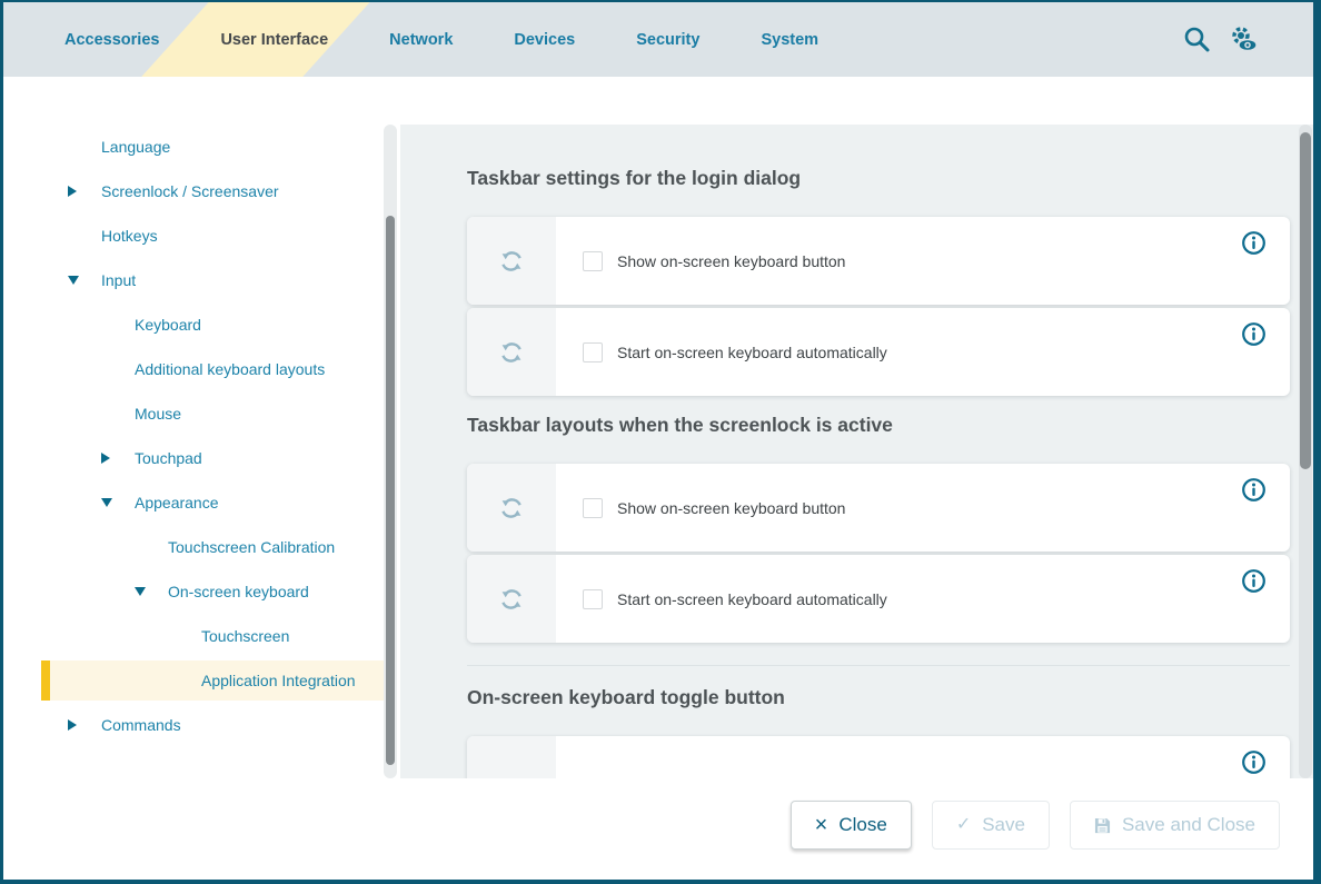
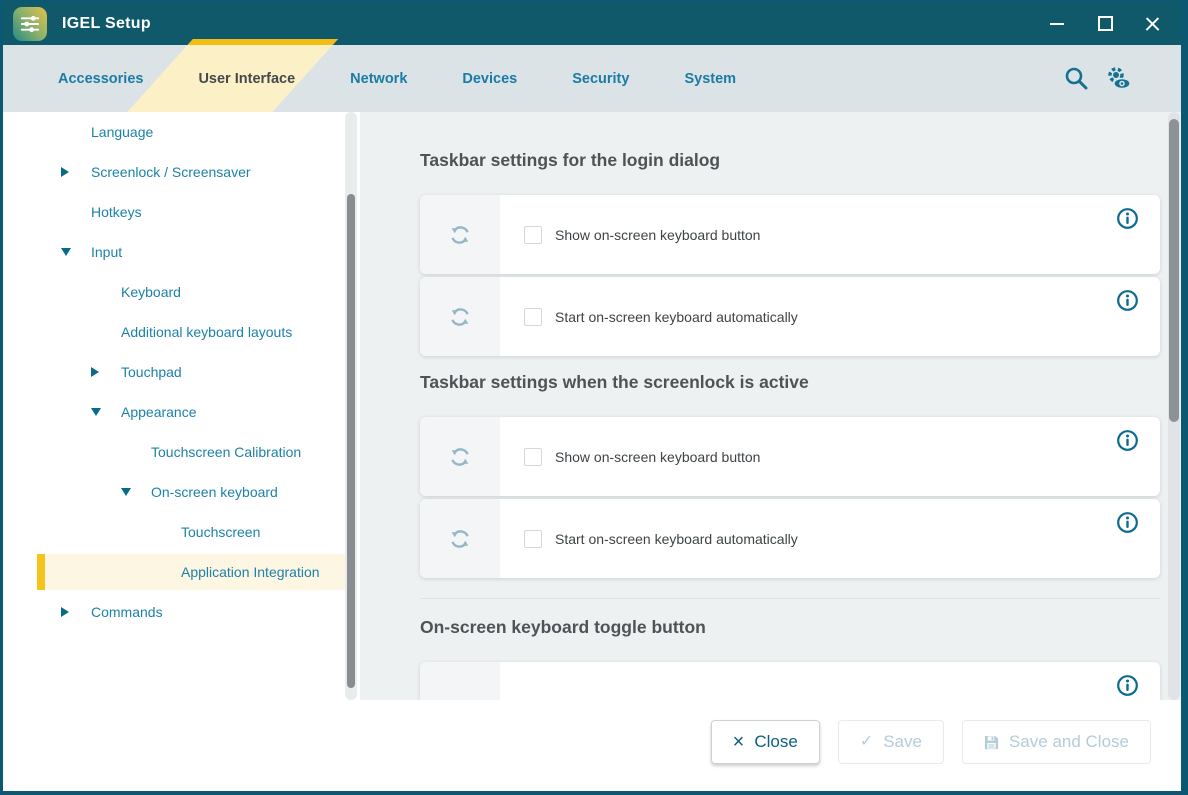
+ IGEL Setup
  Accessories
  User Interface
  Network
  Devices
  Security
  System
  Language
  Screenlock / Screensaver
  Hotkeys
  Input
  Keyboard
  Additional keyboard layouts
- Mouse
  Touchpad
  Appearance
  Touchscreen Calibration
  On-screen keyboard
  Touchscreen
  Application Integration
  Commands
  Taskbar settings for the login dialog
  Show on-screen keyboard button
  Start on-screen keyboard automatically
- Taskbar layouts when the screenlock is active
+ Taskbar settings when the screenlock is active
  Show on-screen keyboard button
  Start on-screen keyboard automatically
  On-screen keyboard toggle button
  ×
  Close
  ✓
  Save
  Save and Close
